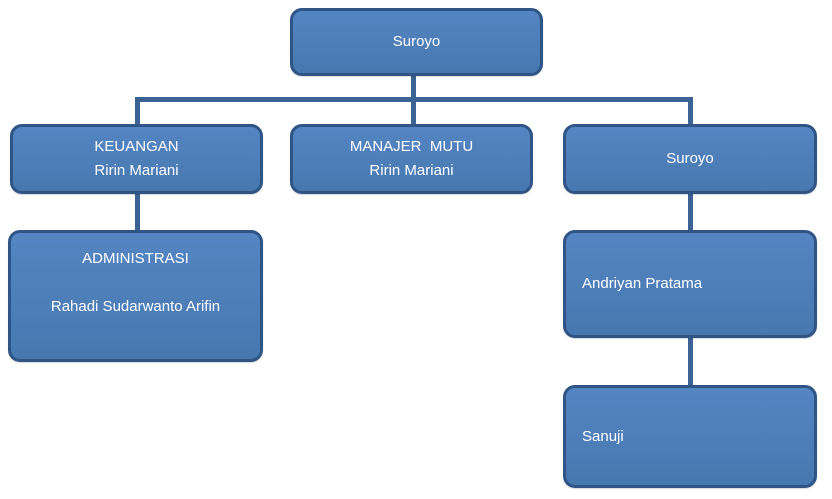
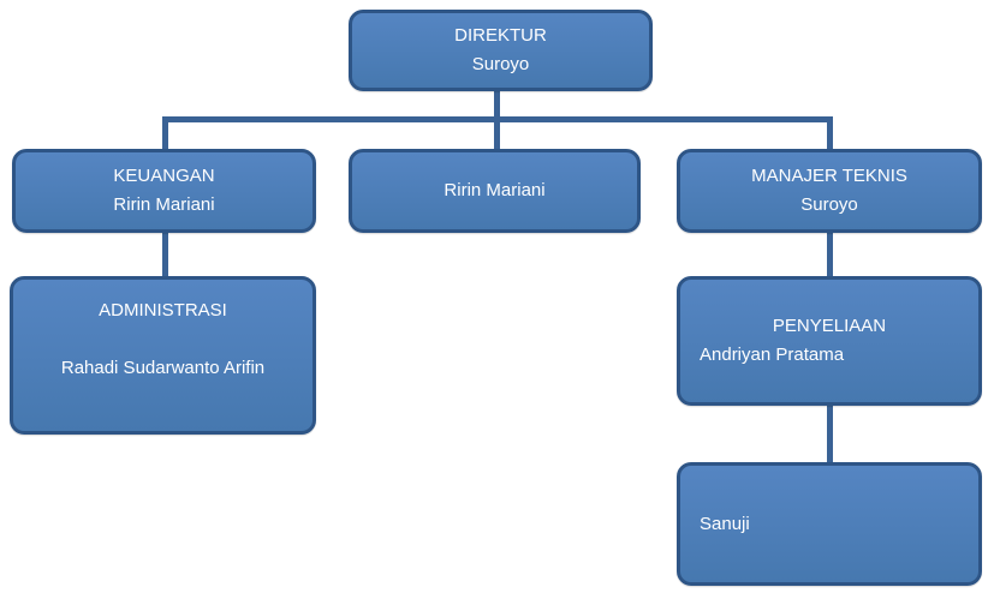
+ DIREKTUR
  Suroyo
  KEUANGAN
  Ririn Mariani
- MANAJER MUTU
  Ririn Mariani
+ MANAJER TEKNIS
  Suroyo
  ADMINISTRASI
  Rahadi Sudarwanto Arifin
+ PENYELIAAN
  Andriyan Pratama
  Sanuji
